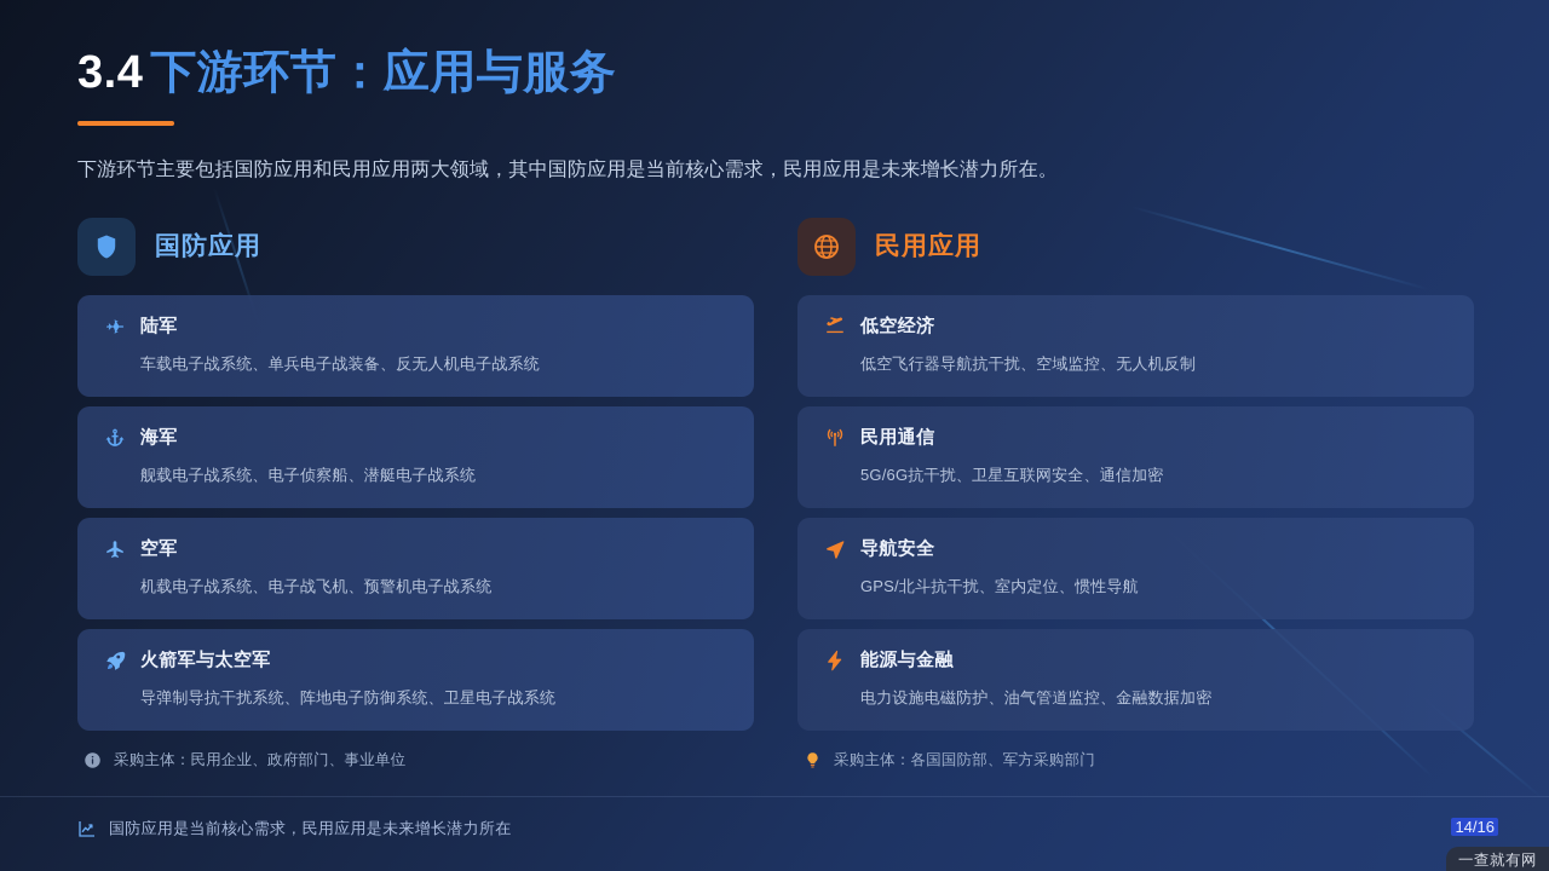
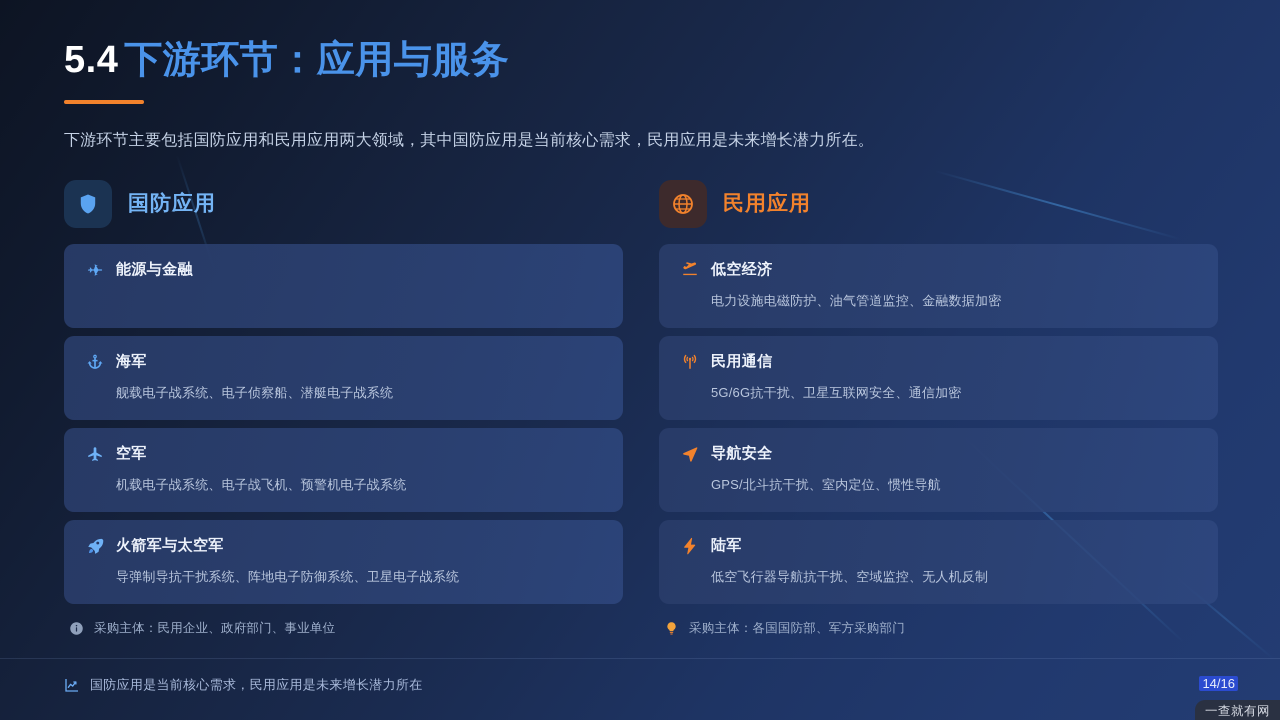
- 3.4 下游环节：应用与服务
+ 5.4 下游环节：应用与服务
  下游环节主要包括国防应用和民用应用两大领域，其中国防应用是当前核心需求，民用应用是未来增长潜力所在。
  国防应用
- 陆军
+ 能源与金融
- 车载电子战系统、单兵电子战装备、反无人机电子战系统
  海军
  舰载电子战系统、电子侦察船、潜艇电子战系统
  空军
  机载电子战系统、电子战飞机、预警机电子战系统
  火箭军与太空军
  导弹制导抗干扰系统、阵地电子防御系统、卫星电子战系统
  采购主体：民用企业、政府部门、事业单位
  民用应用
  低空经济
- 低空飞行器导航抗干扰、空域监控、无人机反制
+ 电力设施电磁防护、油气管道监控、金融数据加密
  民用通信
  5G/6G抗干扰、卫星互联网安全、通信加密
  导航安全
  GPS/北斗抗干扰、室内定位、惯性导航
- 能源与金融
+ 陆军
- 电力设施电磁防护、油气管道监控、金融数据加密
+ 低空飞行器导航抗干扰、空域监控、无人机反制
  采购主体：各国国防部、军方采购部门
  国防应用是当前核心需求，民用应用是未来增长潜力所在
  14/16
  一查就有网
